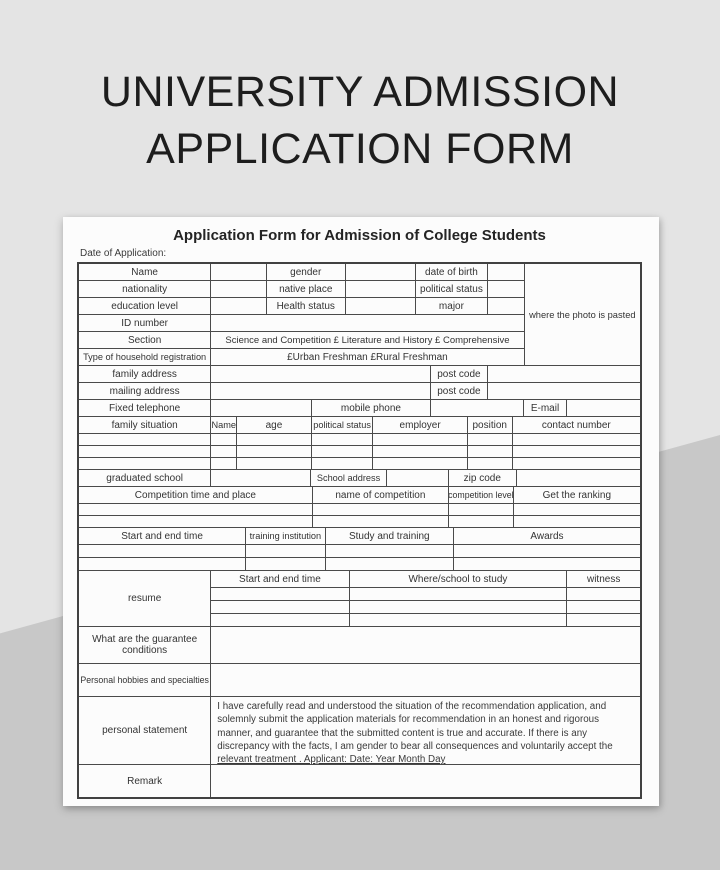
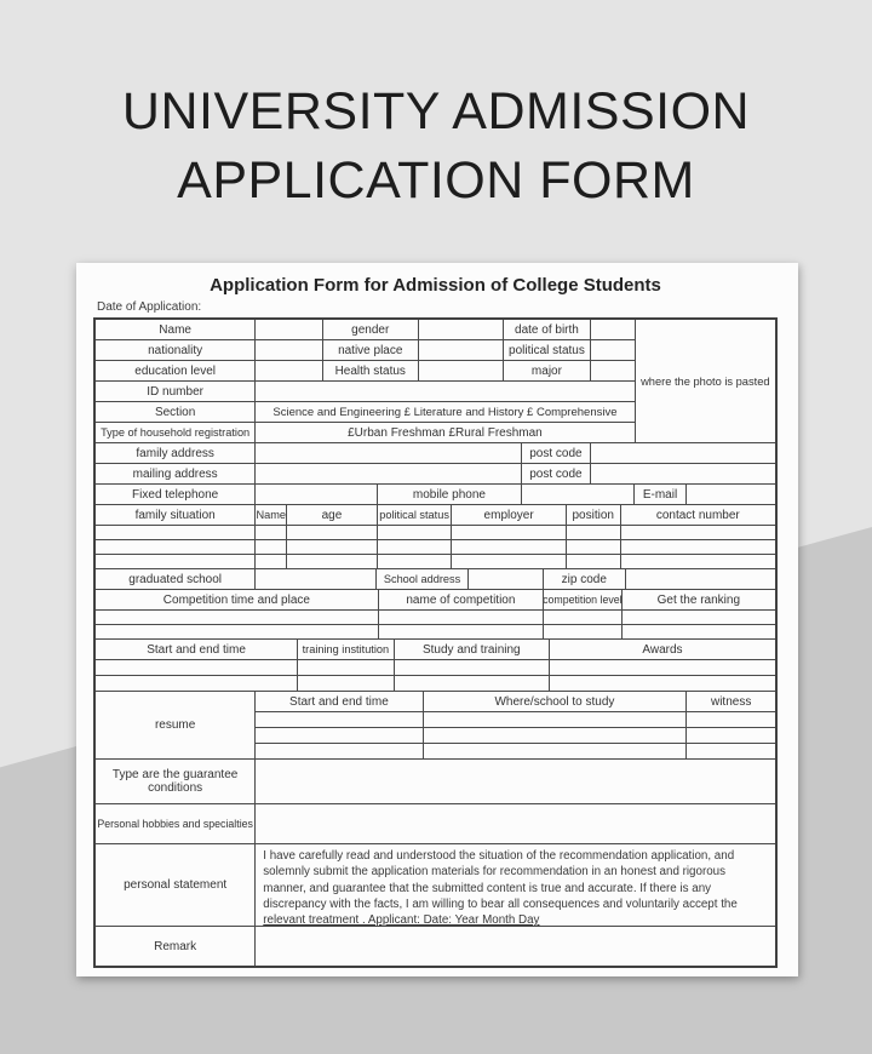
  UNIVERSITY ADMISSION
  APPLICATION FORM
  Application Form for Admission of College Students
  Date of Application:
  Name
  gender
  date of birth
  nationality
  native place
  political status
  education level
  Health status
  major
  ID number
  Section
- Science and Competition £ Literature and History £ Comprehensive
+ Science and Engineering £ Literature and History £ Comprehensive
  Type of household registration
  £Urban Freshman £Rural Freshman
  where the photo is pasted
  family address
  post code
  mailing address
  post code
  Fixed telephone
  mobile phone
  E-mail
  family situation
  Name
  age
  political status
  employer
  position
  contact number
  graduated school
  School address
  zip code
  Competition time and place
  name of competition
  competition level
  Get the ranking
  Start and end time
  training institution
  Study and training
  Awards
  resume
  Start and end time
  Where/school to study
  witness
- What are the guarantee conditions
+ Type are the guarantee conditions
  Personal hobbies and specialties
  personal statement
- I have carefully read and understood the situation of the recommendation application, and solemnly submit the application materials for recommendation in an honest and rigorous manner, and guarantee that the submitted content is true and accurate. If there is any discrepancy with the facts, I am gender to bear all consequences and voluntarily accept the relevant treatment . Applicant: Date: Year Month Day
+ I have carefully read and understood the situation of the recommendation application, and solemnly submit the application materials for recommendation in an honest and rigorous manner, and guarantee that the submitted content is true and accurate. If there is any discrepancy with the facts, I am willing to bear all consequences and voluntarily accept the relevant treatment . Applicant: Date: Year Month Day
  Remark
